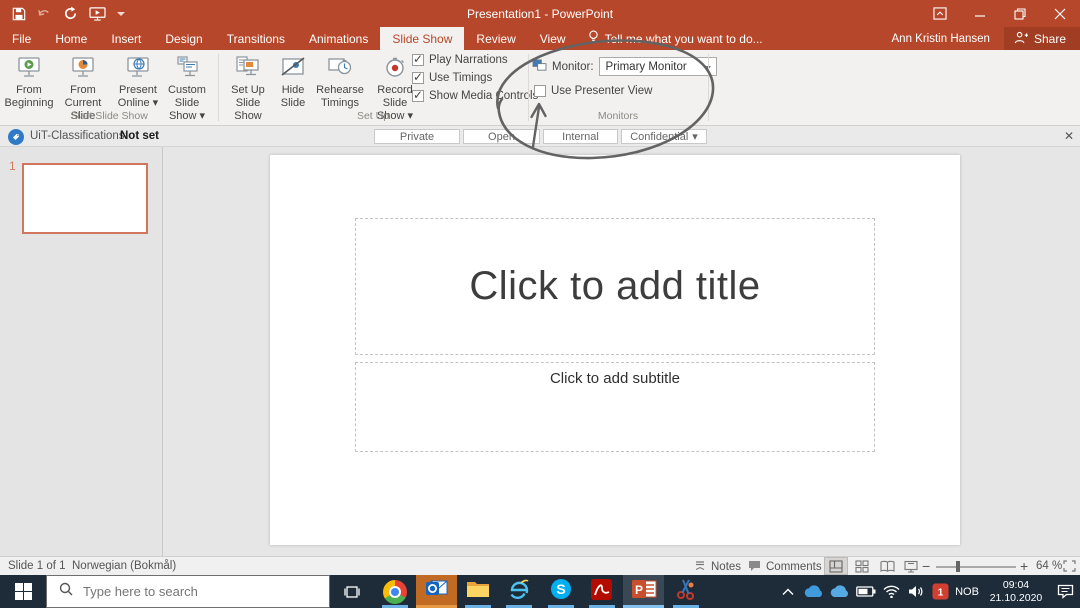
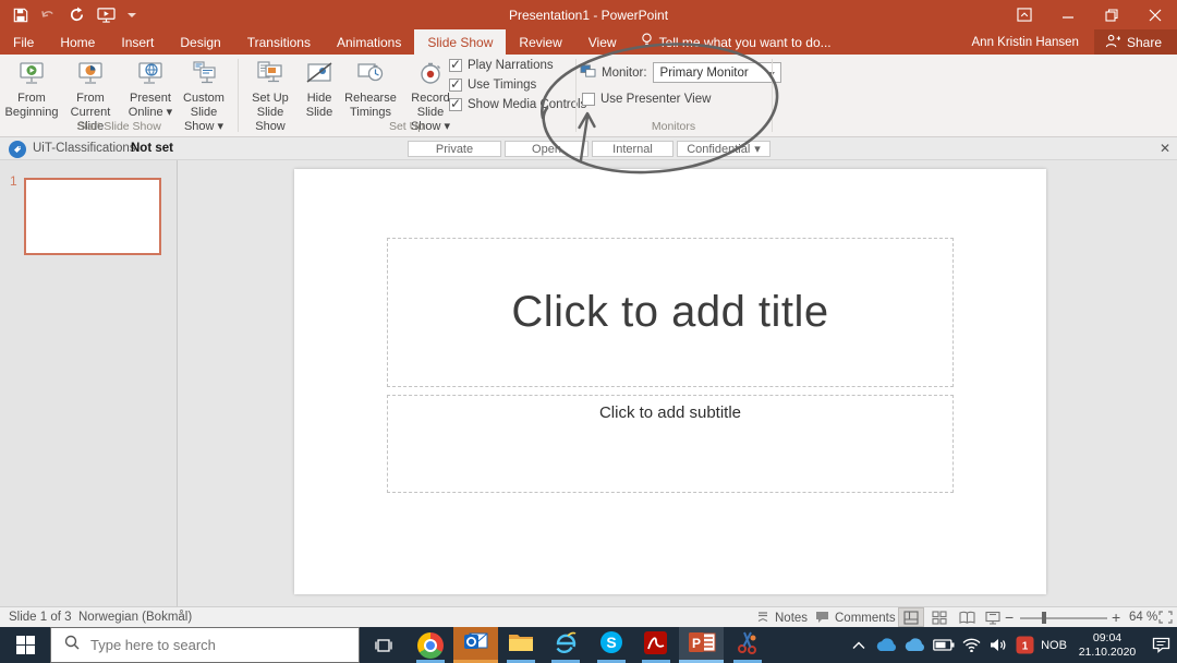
  Presentation1 - PowerPoint
  File
  Home
  Insert
  Design
  Transitions
  Animations
  Slide Show
  Review
  View
  Tell me what you want to do...
  Ann Kristin Hansen
  Share
  From
  Beginning
  From
  Current Slide
  Present
  Online ▾
  Custom Slide
  Show ▾
  Start Slide Show
  Set Up
  Slide Show
  Hide
  Slide
  Rehearse
  Timings
  Record Slide
  Show ▾
  Play Narrations
  Use Timings
  Show Media Control
  Set Up
  Monitor:
  Primary Monitor
  Use Presenter View
  Monitors
  UiT-Classifications:
  Not set
  Private
  Ope
  Internal
  Confidenal
  ▾
  ✕
  1
  Click to add title
  Click to add subtitle
- Slide 1 of 1
+ Slide 1 of 3
  Norwegian (Bokmål)
  Notes
  Comments
  −
  +
  64 %
  Type here to search
  S
  P
  1
  NOB
  09:04
  21.10.2020
